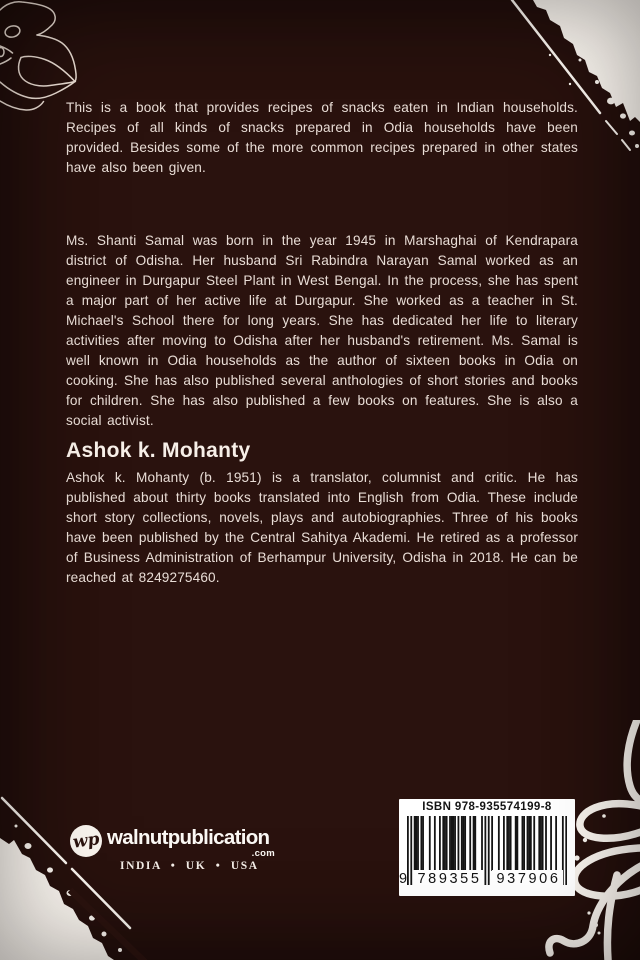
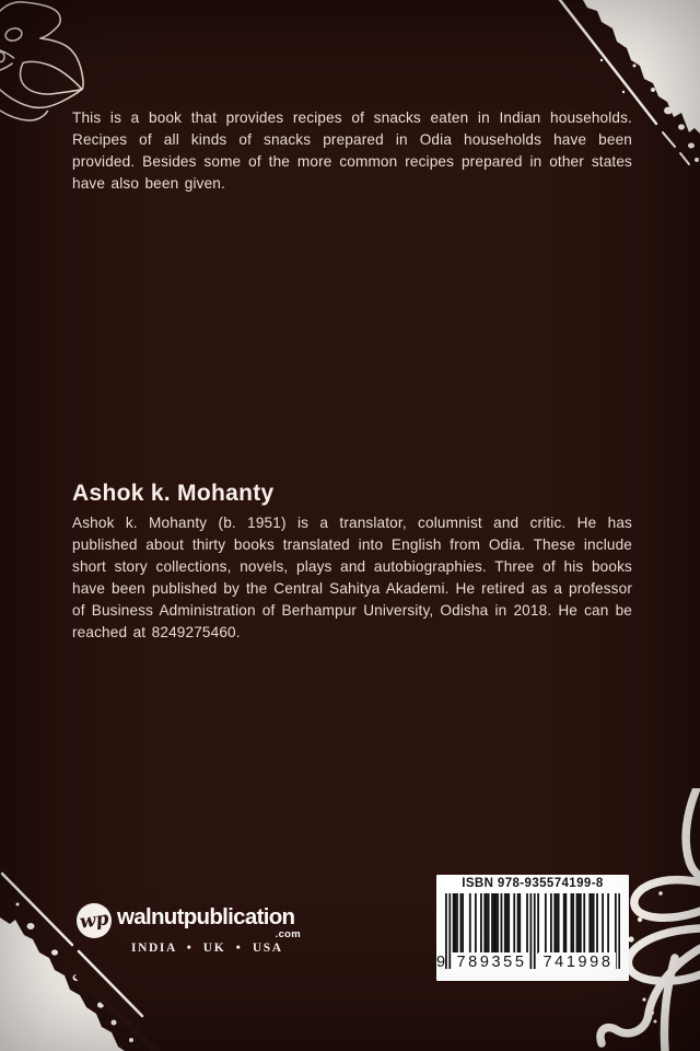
  This is a book that provides recipes of snacks eaten in Indian households. Recipes of all kinds of snacks prepared in Odia households have been provided. Besides some of the more common recipes prepared in other states have also been given.
- Ms. Shanti Samal was born in the year 1945 in Marshaghai of Kendrapara district of Odisha. Her husband Sri Rabindra Narayan Samal worked as an engineer in Durgapur Steel Plant in West Bengal. In the process, she has spent a major part of her active life at Durgapur. She worked as a teacher in St. Michael's School there for long years. She has dedicated her life to literary activities after moving to Odisha after her husband's retirement. Ms. Samal is well known in Odia households as the author of sixteen books in Odia on cooking. She has also published several anthologies of short stories and books for children. She has also published a few books on features. She is also a social activist.
  Ashok k. Mohanty
  Ashok k. Mohanty (b. 1951) is a translator, columnist and critic. He has published about thirty books translated into English from Odia. These include short story collections, novels, plays and autobiographies. Three of his books have been published by the Central Sahitya Akademi. He retired as a professor of Business Administration of Berhampur University, Odisha in 2018. He can be reached at 8249275460.
  walnutpublication
  .com
  INDIA • UK • USA
  ISBN 978-935574199-8
  9
  789355
- 937906
+ 741998
